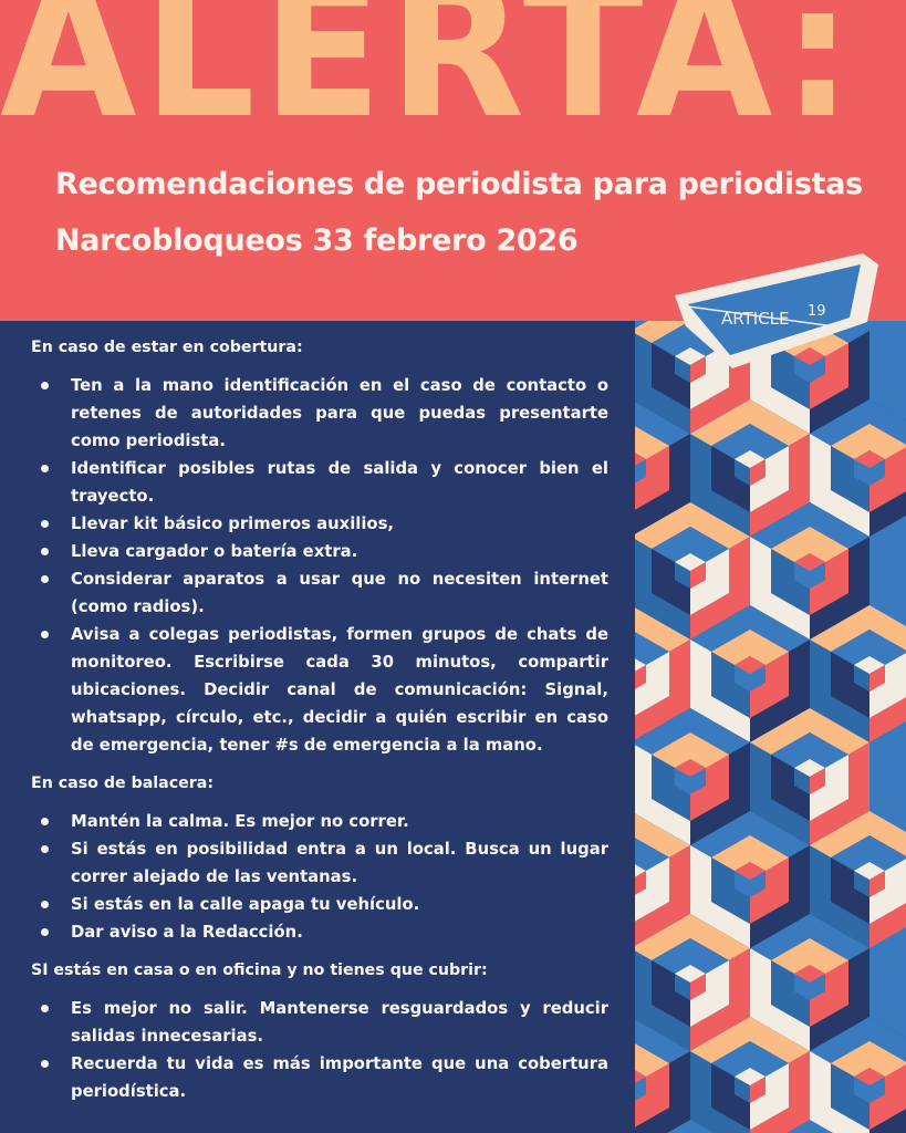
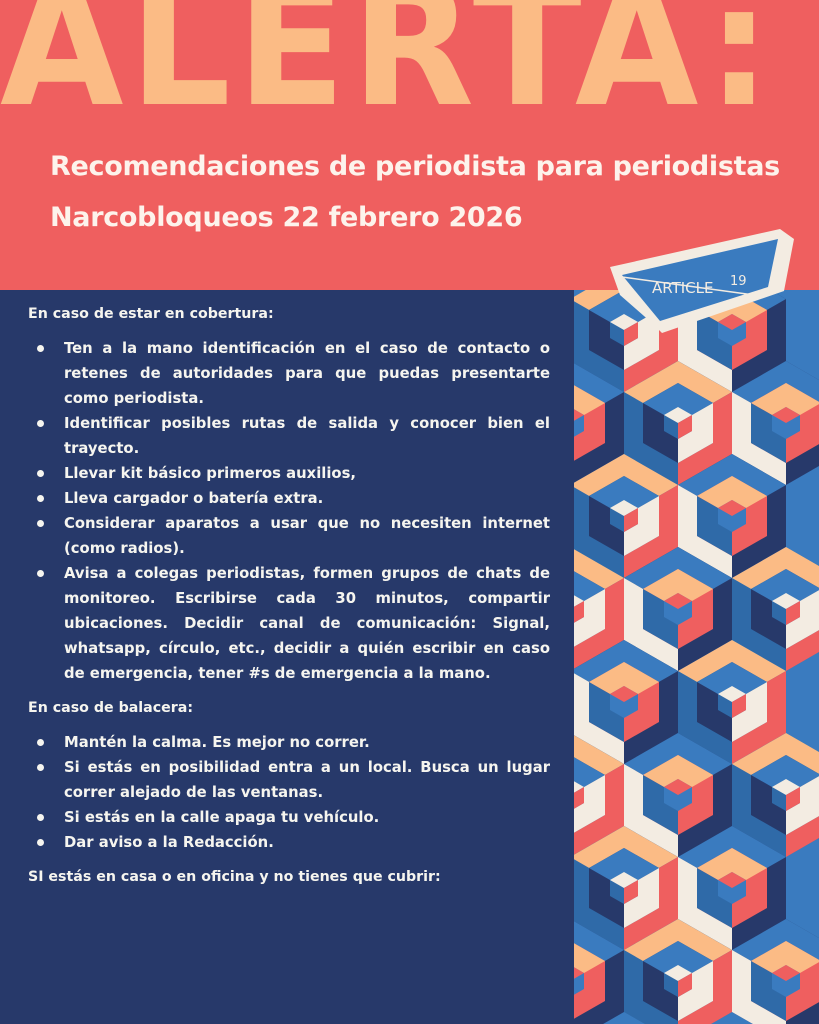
  ALERTA:
  Recomendaciones de periodista para periodistas
- Narcobloqueos 33 febrero 2026
+ Narcobloqueos 22 febrero 2026
  En caso de estar en cobertura:
  Ten a la mano identificación en el caso de contacto o retenes de autoridades para que puedas presentarte como periodista.
  Identificar posibles rutas de salida y conocer bien el trayecto.
  Llevar kit básico primeros auxilios,
  Lleva cargador o batería extra.
  Considerar aparatos a usar que no necesiten internet (como radios).
  Avisa a colegas periodistas, formen grupos de chats de monitoreo. Escribirse cada 30 minutos, compartir ubicaciones. Decidir canal de comunicación: Signal, whatsapp, círculo, etc., decidir a quién escribir en caso de emergencia, tener #s de emergencia a la mano.
  En caso de balacera:
  Mantén la calma. Es mejor no correr.
  Si estás en posibilidad entra a un local. Busca un lugar correr alejado de las ventanas.
  Si estás en la calle apaga tu vehículo.
  Dar aviso a la Redacción.
  SI estás en casa o en oficina y no tienes que cubrir:
- Es mejor no salir. Mantenerse resguardados y reducir salidas innecesarias.
- Recuerda tu vida es más importante que una cobertura periodística.
  ARTICLE
  19
